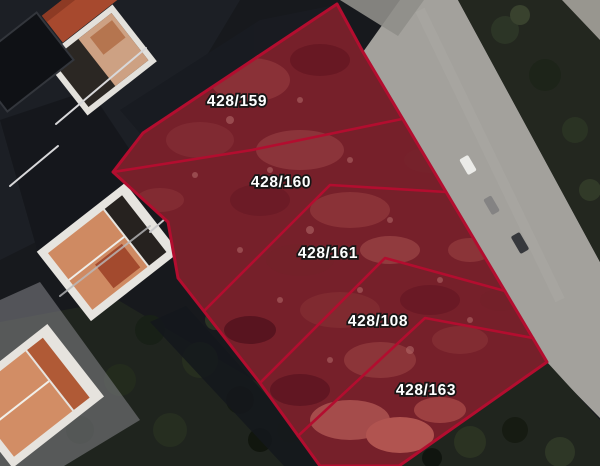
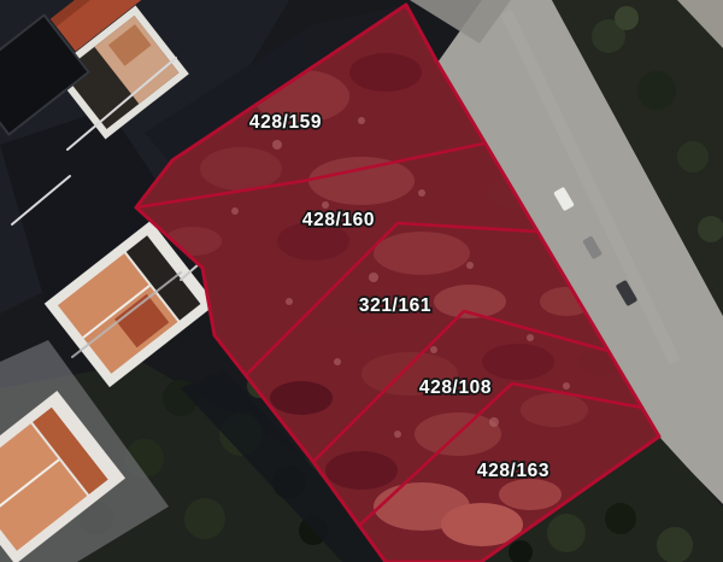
  428/159
  428/160
- 428/161
+ 321/161
  428/108
  428/163
